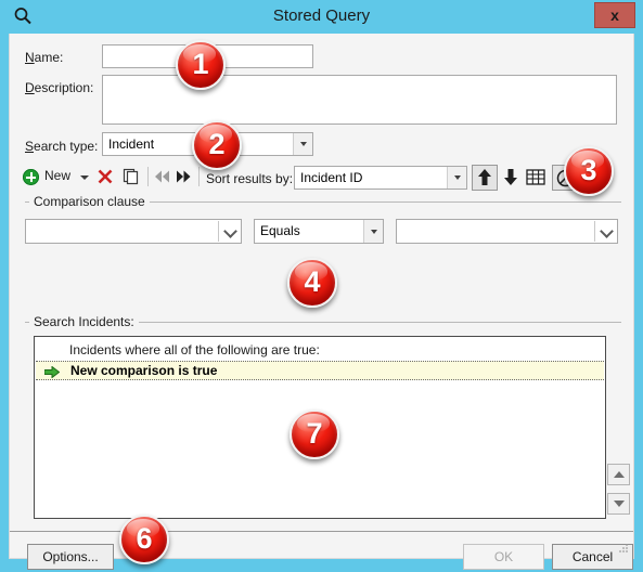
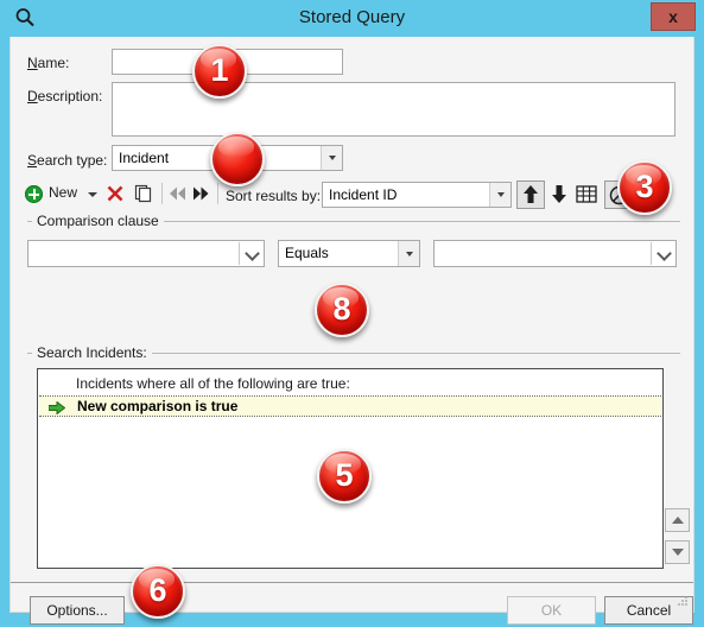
  Stored Query
  x
  Name:
  Description:
  Search type:
  Incident
  New
  Sort results by:
  Incident ID
  Comparison clause
  Equals
  Search Incidents:
  Incidents where all of the following are true:
  New comparison is true
  Options...
  OK
  Cancel
  1
- 2
  3
- 4
+ 8
- 7
+ 5
  6
